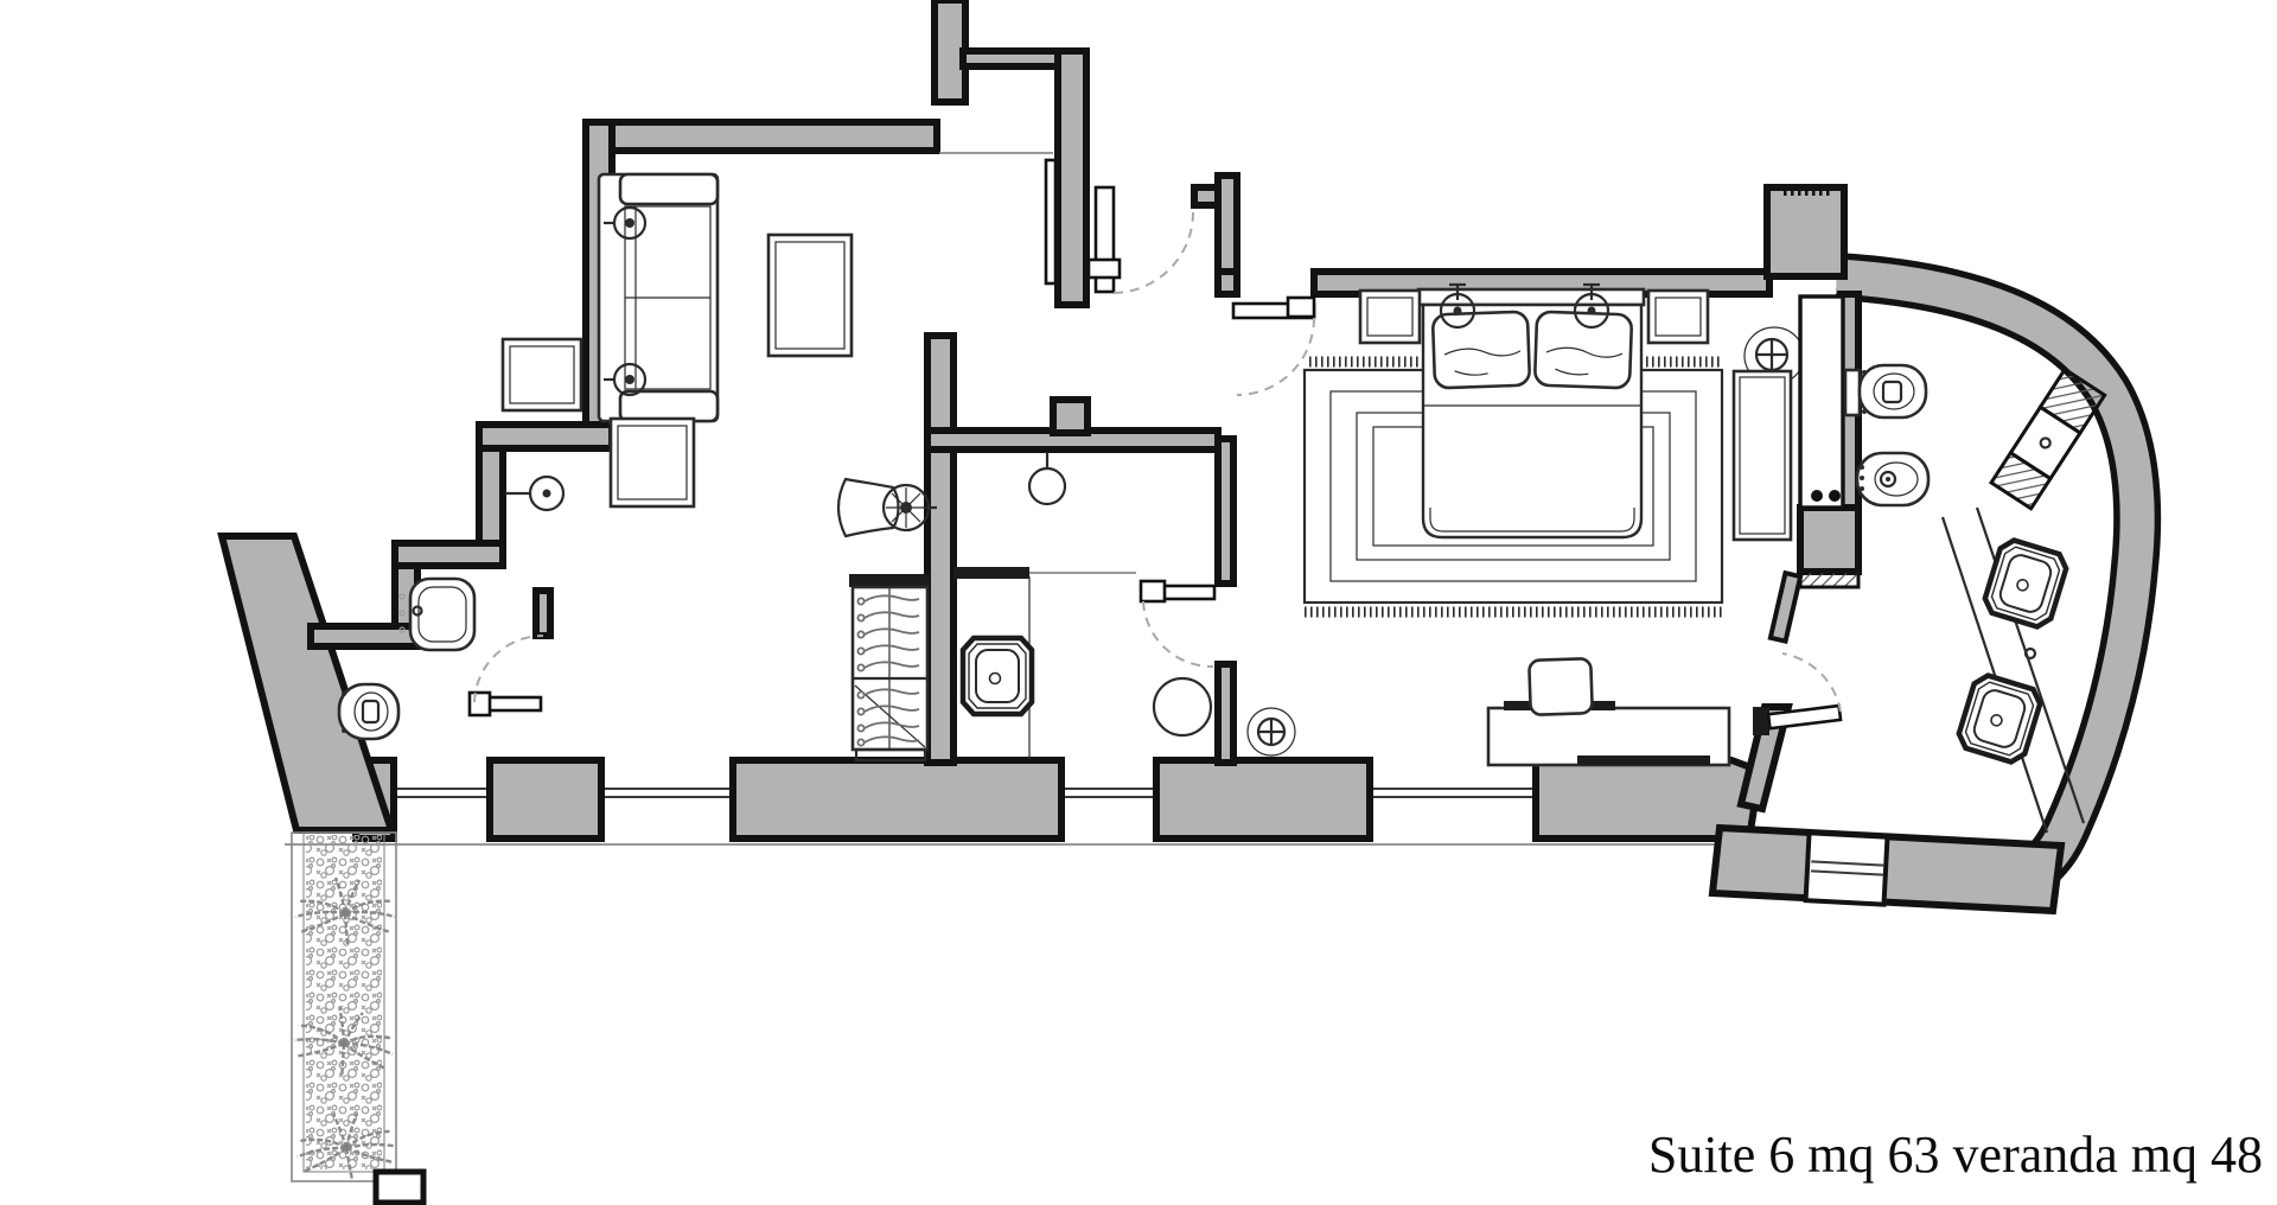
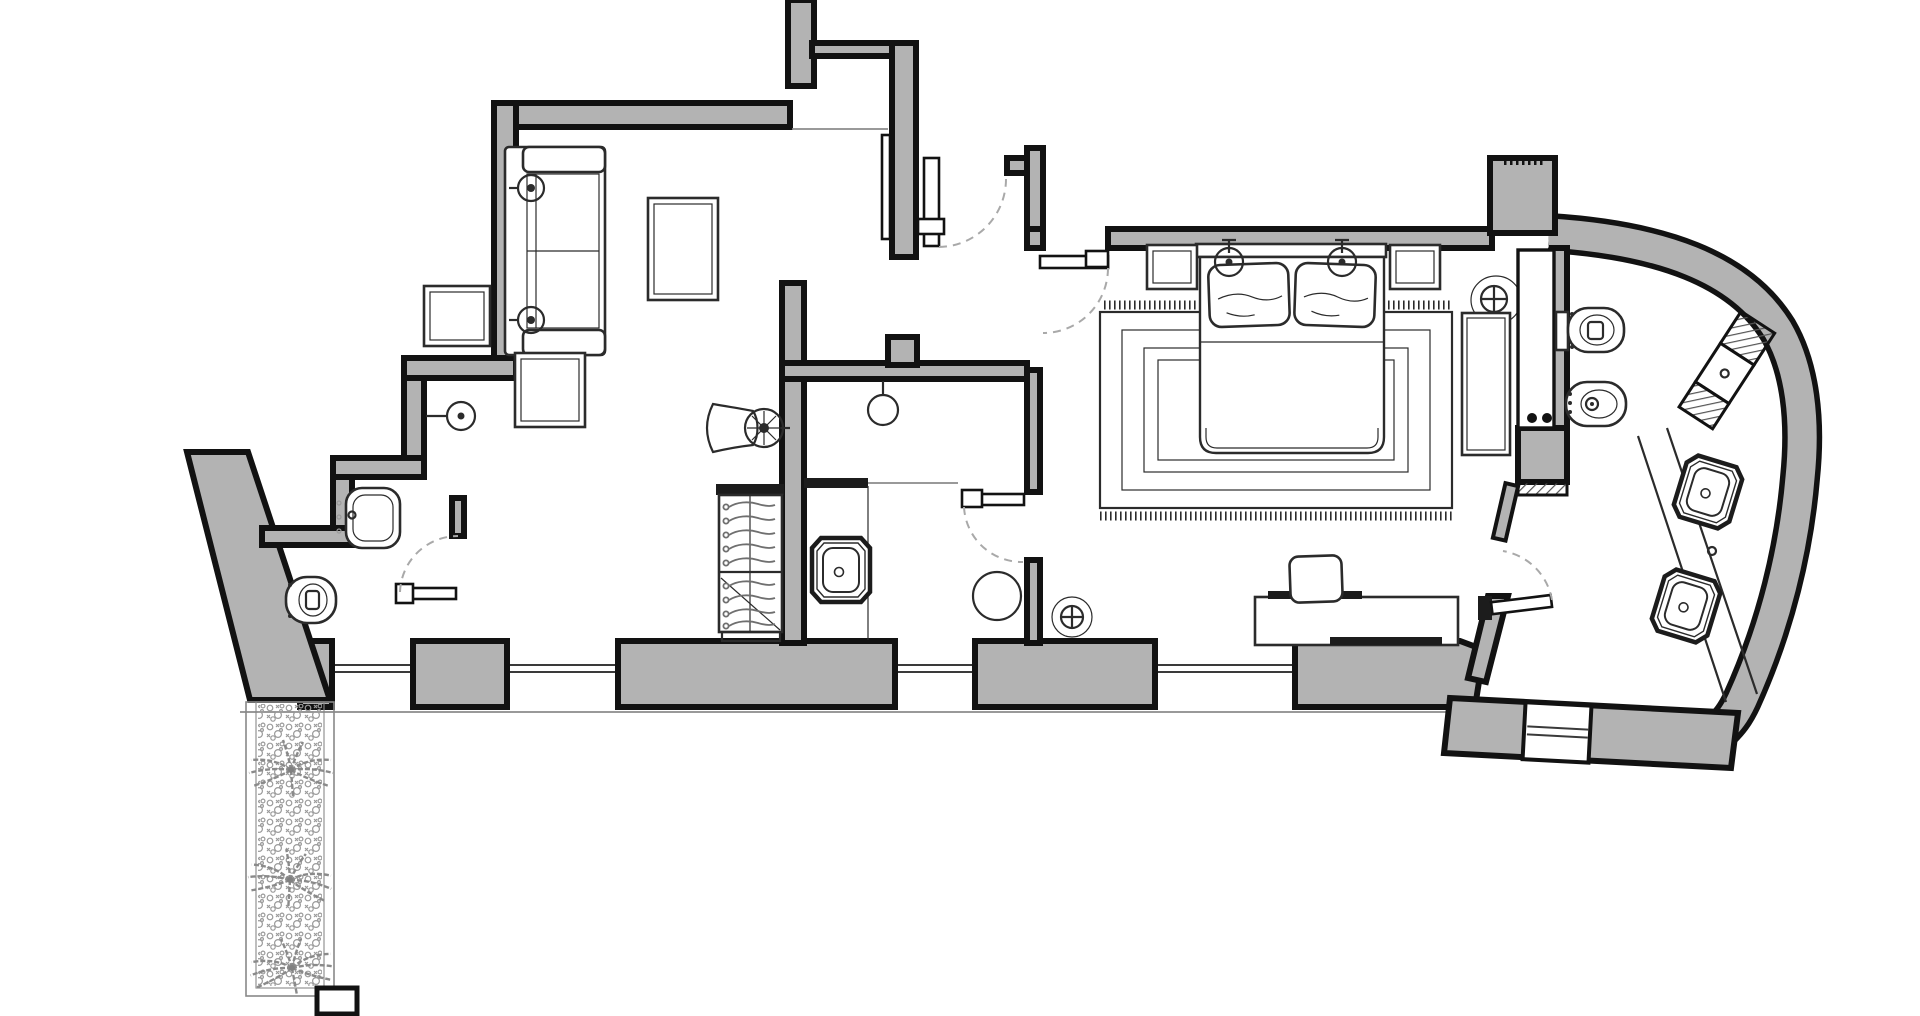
- Suite 6 mq 63 veranda mq 48
